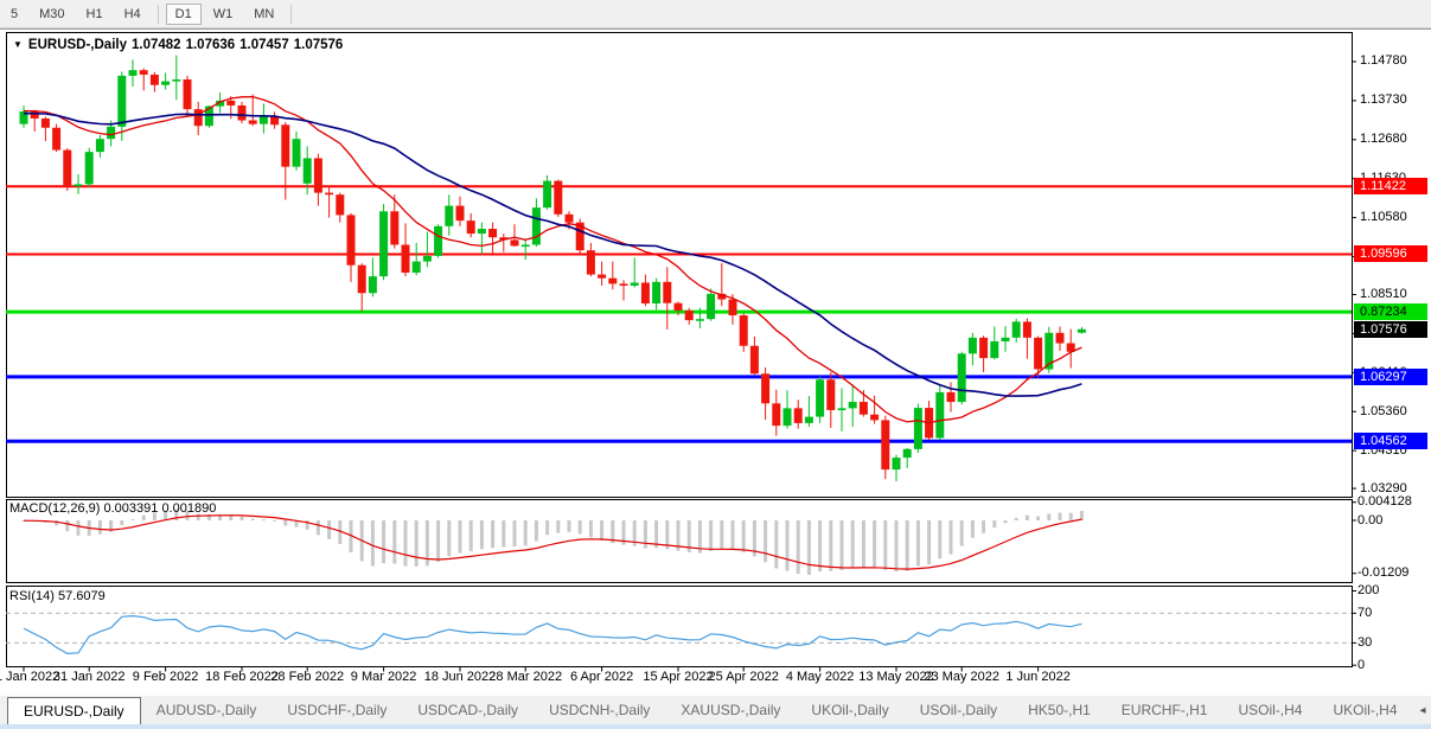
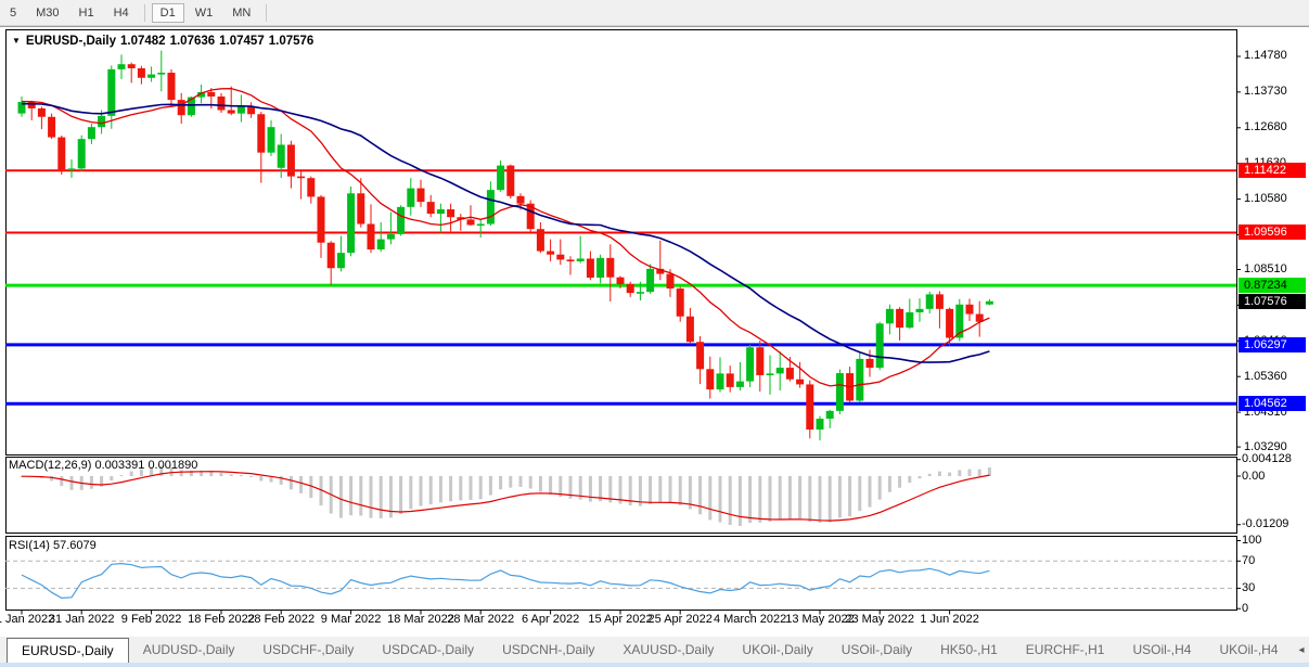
  5
  M30
  H1
  H4
  D1
  W1
  MN
  ▼ EURUSD-,Daily 1.07482 1.07636 1.07457 1.07576
  MACD(12,26,9) 0.003391 0.001890
  RSI(14) 57.6079
  1.14780
  1.13730
  1.12680
  1.10580
  1.08510
  1.05360
  1.04310
  1.03290
  0.004128
  0.00
  -0.01209
- 200
+ 100
  70
  30
  0
  1.11422
  1.09596
  0.87234
  1.07576
  1.06297
  1.04562
  Jan 2022
  31 Jan 2022
  9 Feb 2022
  18 Feb 2022
  28 Feb 2022
  9 Mar 2022
- 18 Jun 2022
+ 18 Mar 2022
  28 Mar 2022
  6 Apr 2022
  15 Apr 2022
  25 Apr 2022
- 4 May 2022
+ 4 March 2022
  13 May 2022
  23 May 2022
  1 Jun 2022
  EURUSD-,Daily
  AUDUSD-,Daily
  USDCHF-,Daily
  USDCAD-,Daily
  USDCNH-,Daily
  XAUUSD-,Daily
  UKOil-,Daily
  USOil-,Daily
  HK50-,H1
  EURCHF-,H1
  USOil-,H4
  UKOil-,H4
  ◂
